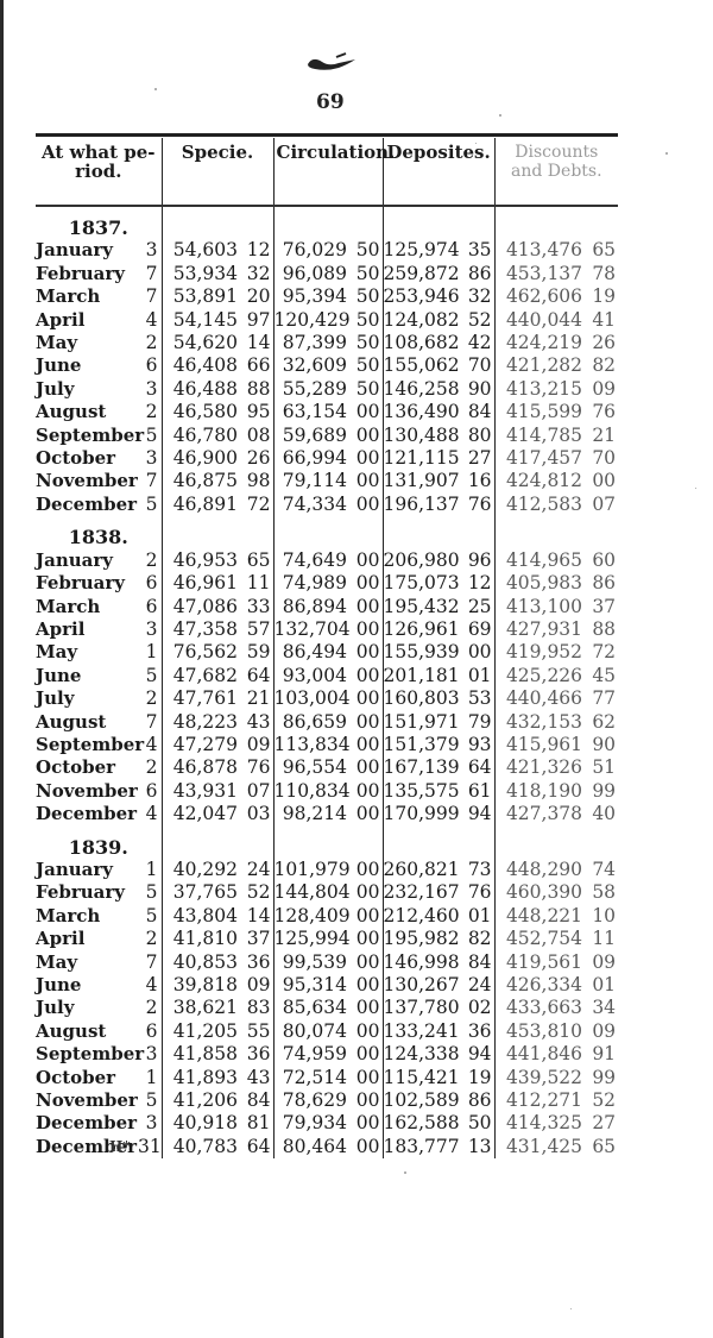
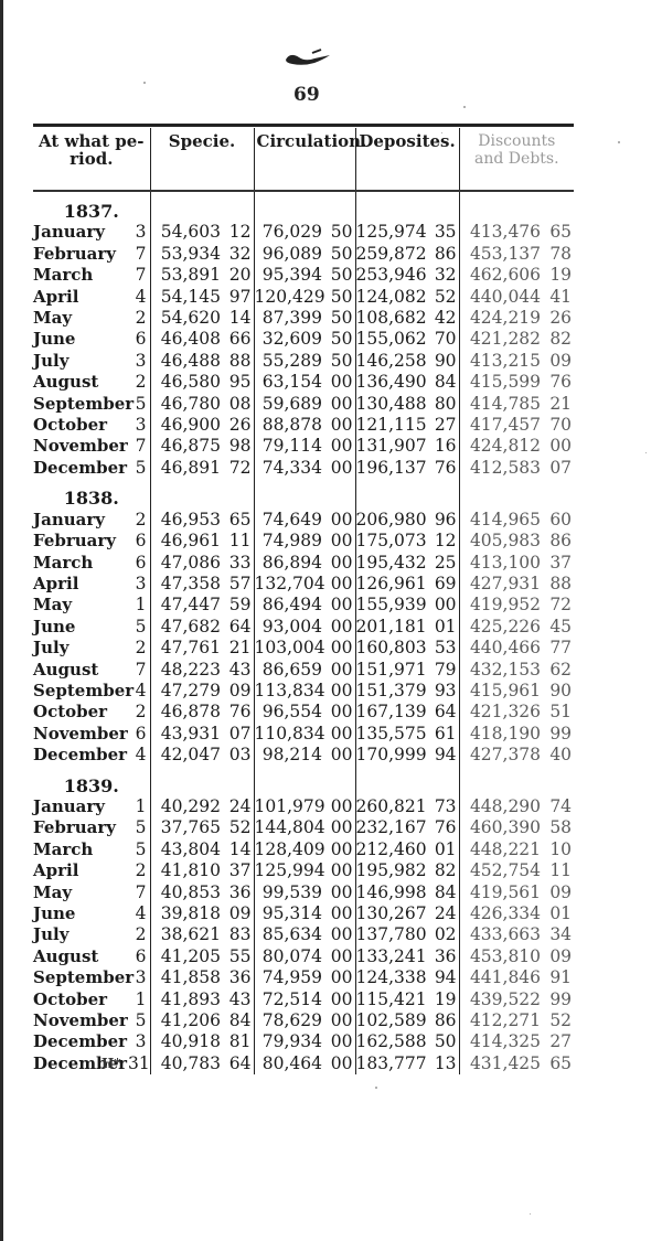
  69
  At what pe-riod.	Specie.	Circulation	Deposites.	Discounts and Debts.
  1837.
  January	3	54,603	12	76,029	50	125,974	35	413,476	65
  February	7	53,934	32	96,089	50	259,872	86	453,137	78
  March	7	53,891	20	95,394	50	253,946	32	462,606	19
  April	4	54,145	97	120,429	50	124,082	52	440,044	41
  May	2	54,620	14	87,399	50	108,682	42	424,219	26
  June	6	46,408	66	32,609	50	155,062	70	421,282	82
  July	3	46,488	88	55,289	50	146,258	90	413,215	09
  August	2	46,580	95	63,154	00	136,490	84	415,599	76
  September	5	46,780	08	59,689	00	130,488	80	414,785	21
- October	3	46,900	26	66,994	00	121,115	27	417,457	70
+ October	3	46,900	26	88,878	00	121,115	27	417,457	70
  November	7	46,875	98	79,114	00	131,907	16	424,812	00
  December	5	46,891	72	74,334	00	196,137	76	412,583	07
  1838.
  January	2	46,953	65	74,649	00	206,980	96	414,965	60
  February	6	46,961	11	74,989	00	175,073	12	405,983	86
  March	6	47,086	33	86,894	00	195,432	25	413,100	37
  April	3	47,358	57	132,704	00	126,961	69	427,931	88
- May	1	76,562	59	86,494	00	155,939	00	419,952	72
+ May	1	47,447	59	86,494	00	155,939	00	419,952	72
  June	5	47,682	64	93,004	00	201,181	01	425,226	45
  July	2	47,761	21	103,004	00	160,803	53	440,466	77
  August	7	48,223	43	86,659	00	151,971	79	432,153	62
  September	4	47,279	09	113,834	00	151,379	93	415,961	90
  October	2	46,878	76	96,554	00	167,139	64	421,326	51
  November	6	43,931	07	110,834	00	135,575	61	418,190	99
  December	4	42,047	03	98,214	00	170,999	94	427,378	40
  1839.
  January	1	40,292	24	101,979	00	260,821	73	448,290	74
  February	5	37,765	52	144,804	00	232,167	76	460,390	58
  March	5	43,804	14	128,409	00	212,460	01	448,221	10
  April	2	41,810	37	125,994	00	195,982	82	452,754	11
  May	7	40,853	36	99,539	00	146,998	84	419,561	09
  June	4	39,818	09	95,314	00	130,267	24	426,334	01
  July	2	38,621	83	85,634	00	137,780	02	433,663	34
  August	6	41,205	55	80,074	00	133,241	36	453,810	09
  September	3	41,858	36	74,959	00	124,338	94	441,846	91
  October	1	41,893	43	72,514	00	115,421	19	439,522	99
  November	5	41,206	84	78,629	00	102,589	86	412,271	52
  December	3	40,918	81	79,934	00	162,588	50	414,325	27
  December	31	40,783	64	80,464	00	183,777	13	431,425	65
  H*
